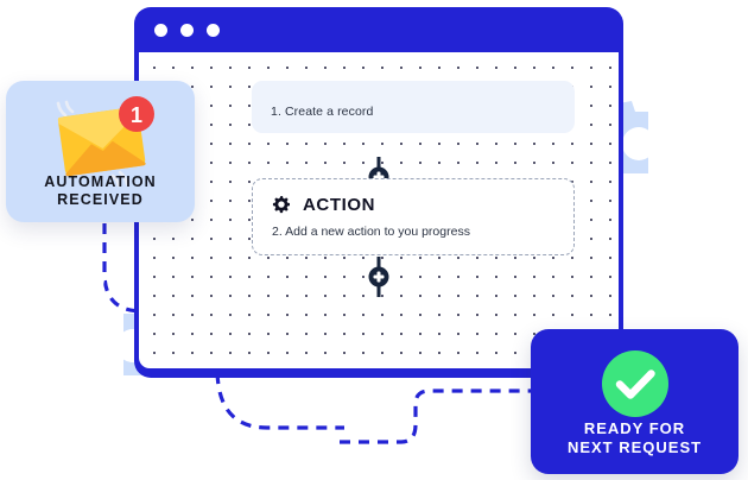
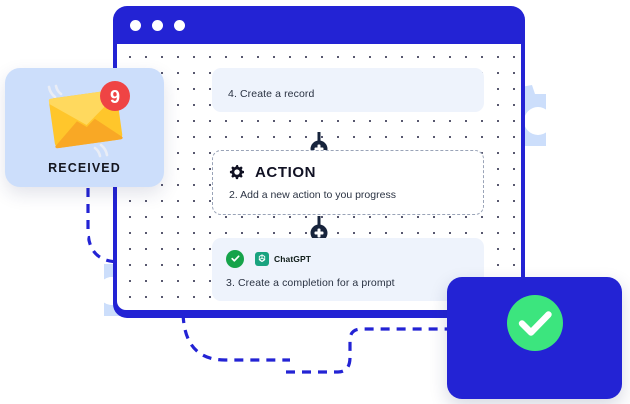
- 1. Create a record
+ 4. Create a record
  ACTION
  2. Add a new action to you progress
+ ChatGPT
+ 3. Create a completion for a prompt
- 1
+ 9
- AUTOMATION
  RECEIVED
- READY FOR
- NEXT REQUEST
